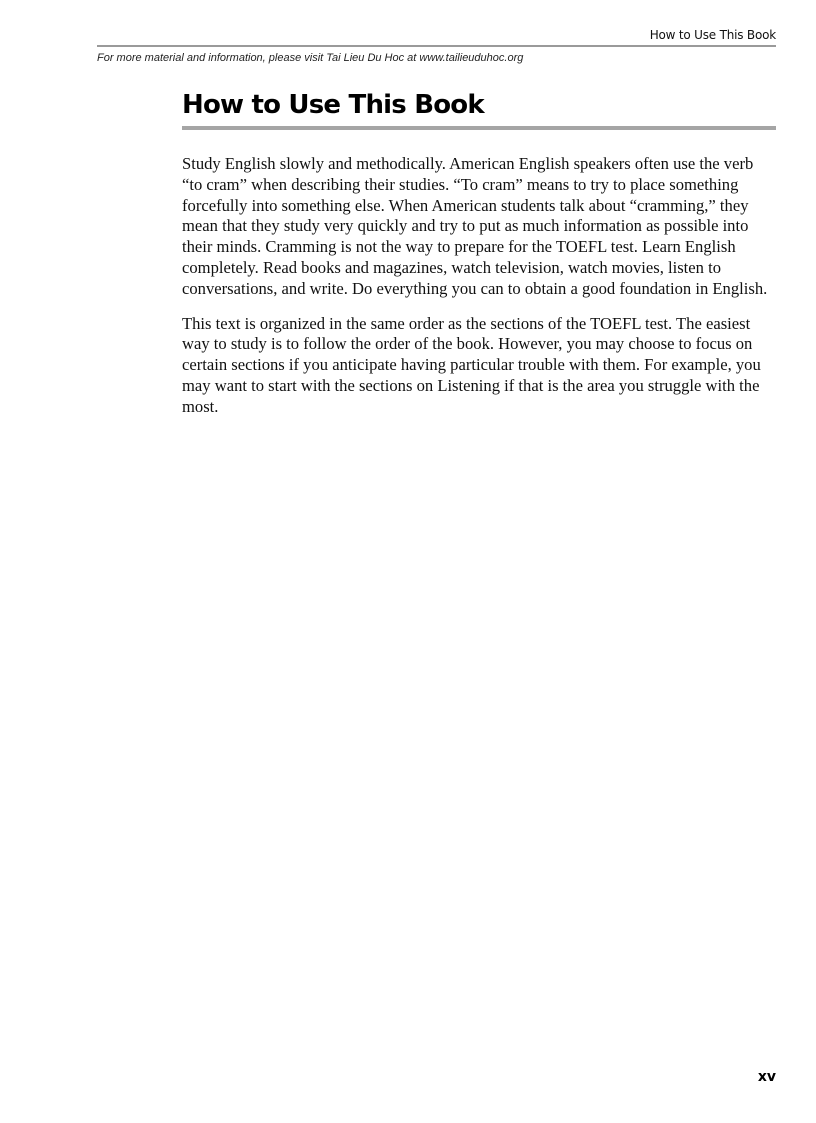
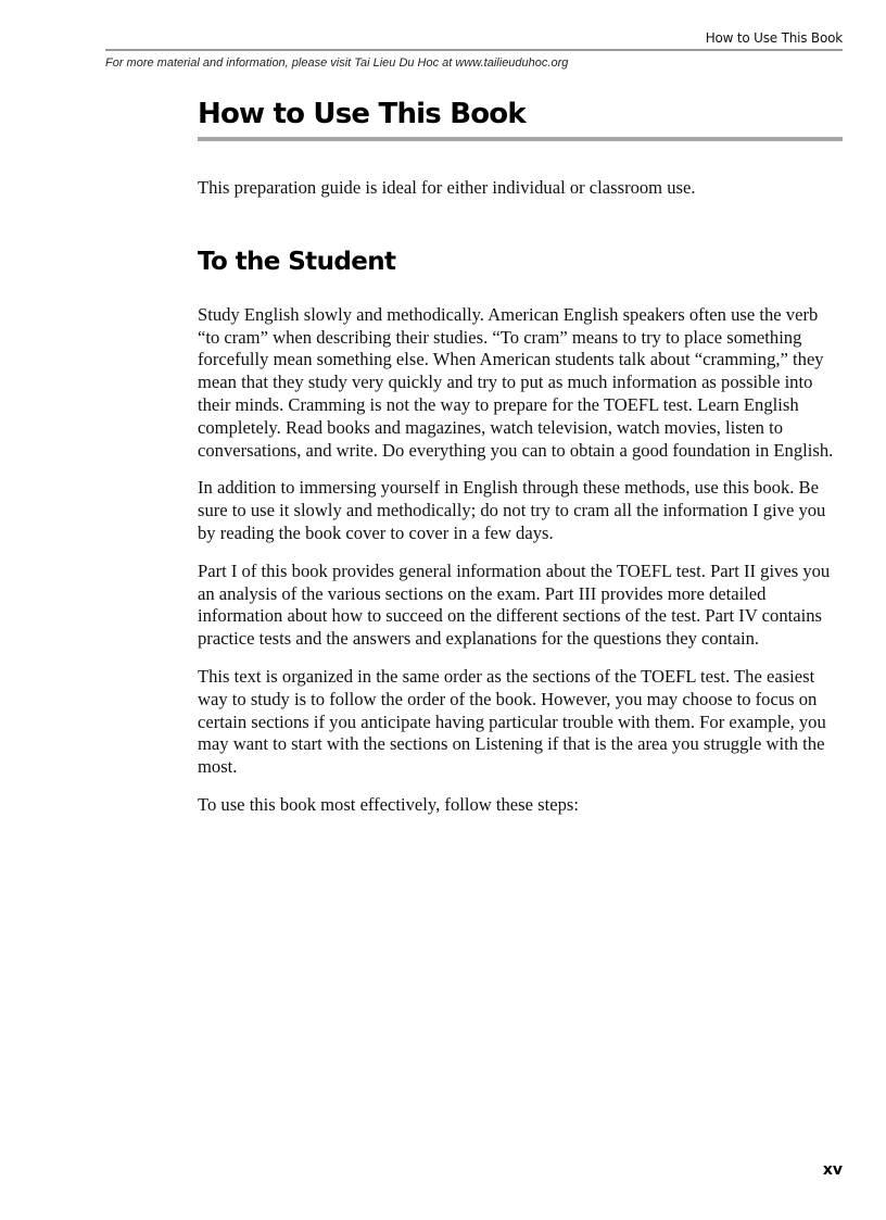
  How to Use This Book
  For more material and information, please visit Tai Lieu Du Hoc at www.tailieuduhoc.org
  How to Use This Book
+ This preparation guide is ideal for either individual or classroom use.
+ To the Student
- Study English slowly and methodically. American English speakers often use the verb “to cram” when describing their studies. “To cram” means to try to place something forcefully into something else. When American students talk about “cramming,” they mean that they study very quickly and try to put as much information as possible into their minds. Cramming is not the way to prepare for the TOEFL test. Learn English completely. Read books and magazines, watch television, watch movies, listen to conversations, and write. Do everything you can to obtain a good foundation in English.
+ Study English slowly and methodically. American English speakers often use the verb “to cram” when describing their studies. “To cram” means to try to place something forcefully mean something else. When American students talk about “cramming,” they mean that they study very quickly and try to put as much information as possible into their minds. Cramming is not the way to prepare for the TOEFL test. Learn English completely. Read books and magazines, watch television, watch movies, listen to conversations, and write. Do everything you can to obtain a good foundation in English.
+ In addition to immersing yourself in English through these methods, use this book. Be sure to use it slowly and methodically; do not try to cram all the information I give you by reading the book cover to cover in a few days.
+ Part I of this book provides general information about the TOEFL test. Part II gives you an analysis of the various sections on the exam. Part III provides more detailed information about how to succeed on the different sections of the test. Part IV contains practice tests and the answers and explanations for the questions they contain.
  This text is organized in the same order as the sections of the TOEFL test. The easiest way to study is to follow the order of the book. However, you may choose to focus on certain sections if you anticipate having particular trouble with them. For example, you may want to start with the sections on Listening if that is the area you struggle with the most.
+ To use this book most effectively, follow these steps:
  xv
